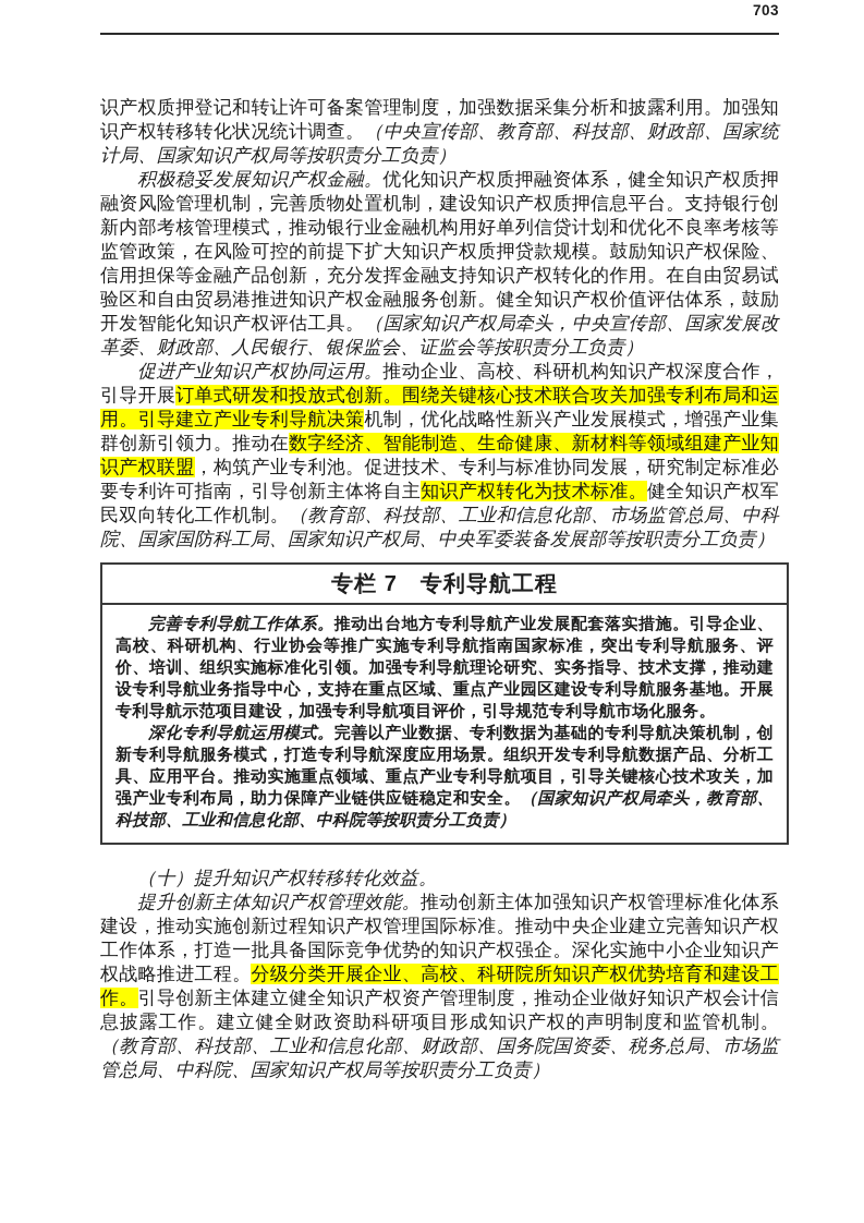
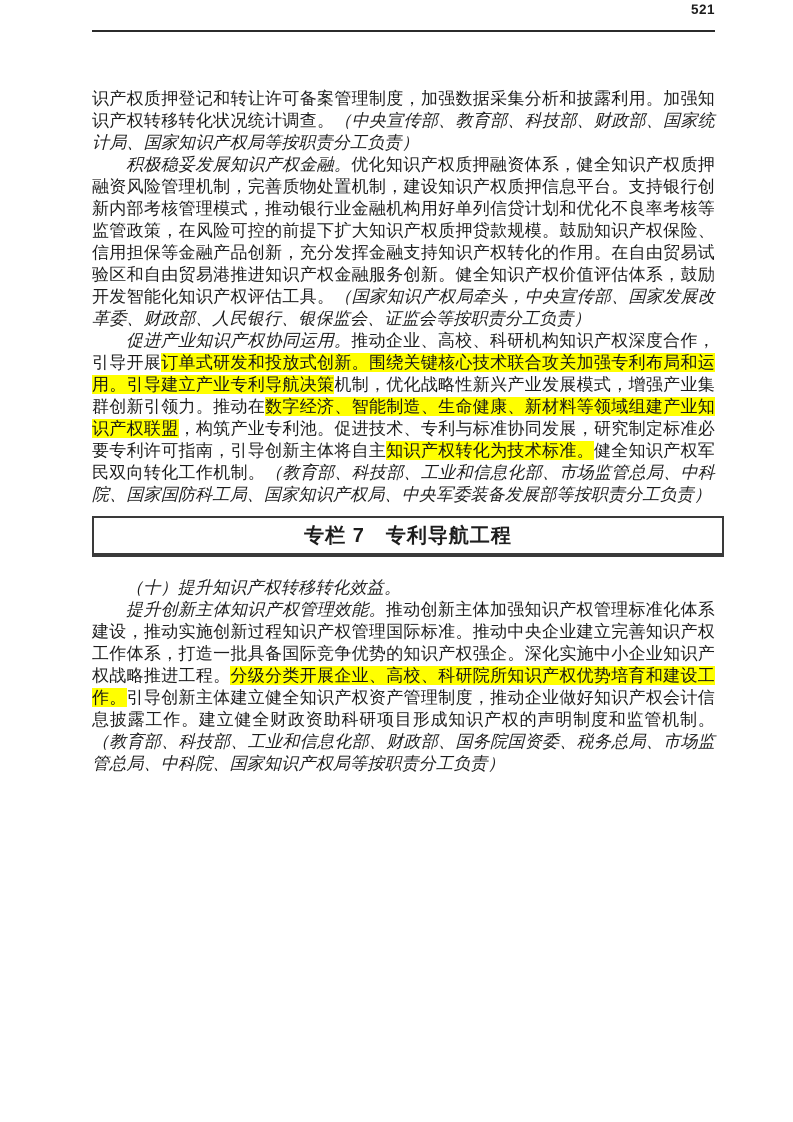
- 703
+ 521
  识产权质押登记和转让许可备案管理制度，加强数据采集分析和披露利用。加强知识产权转移转化状况统计调查。（中央宣传部、教育部、科技部、财政部、国家统计局、国家知识产权局等按职责分工负责）
  积极稳妥发展知识产权金融。优化知识产权质押融资体系，健全知识产权质押融资风险管理机制，完善质物处置机制，建设知识产权质押信息平台。支持银行创新内部考核管理模式，推动银行业金融机构用好单列信贷计划和优化不良率考核等监管政策，在风险可控的前提下扩大知识产权质押贷款规模。鼓励知识产权保险、信用担保等金融产品创新，充分发挥金融支持知识产权转化的作用。在自由贸易试验区和自由贸易港推进知识产权金融服务创新。健全知识产权价值评估体系，鼓励开发智能化知识产权评估工具。（国家知识产权局牵头，中央宣传部、国家发展改革委、财政部、人民银行、银保监会、证监会等按职责分工负责）
  促进产业知识产权协同运用。推动企业、高校、科研机构知识产权深度合作，引导开展订单式研发和投放式创新。围绕关键核心技术联合攻关加强专利布局和运用。引导建立产业专利导航决策机制，优化战略性新兴产业发展模式，增强产业集群创新引领力。推动在数字经济、智能制造、生命健康、新材料等领域组建产业知识产权联盟，构筑产业专利池。促进技术、专利与标准协同发展，研究制定标准必要专利许可指南，引导创新主体将自主知识产权转化为技术标准。健全知识产权军民双向转化工作机制。（教育部、科技部、工业和信息化部、市场监管总局、中科院、国家国防科工局、国家知识产权局、中央军委装备发展部等按职责分工负责）
  专栏 7 专利导航工程
- 完善专利导航工作体系。推动出台地方专利导航产业发展配套落实措施。引导企业、高校、科研机构、行业协会等推广实施专利导航指南国家标准，突出专利导航服务、评价、培训、组织实施标准化引领。加强专利导航理论研究、实务指导、技术支撑，推动建设专利导航业务指导中心，支持在重点区域、重点产业园区建设专利导航服务基地。开展专利导航示范项目建设，加强专利导航项目评价，引导规范专利导航市场化服务。
- 深化专利导航运用模式。完善以产业数据、专利数据为基础的专利导航决策机制，创新专利导航服务模式，打造专利导航深度应用场景。组织开发专利导航数据产品、分析工具、应用平台。推动实施重点领域、重点产业专利导航项目，引导关键核心技术攻关，加强产业专利布局，助力保障产业链供应链稳定和安全。（国家知识产权局牵头，教育部、科技部、工业和信息化部、中科院等按职责分工负责）
  （十）提升知识产权转移转化效益。
  提升创新主体知识产权管理效能。推动创新主体加强知识产权管理标准化体系建设，推动实施创新过程知识产权管理国际标准。推动中央企业建立完善知识产权工作体系，打造一批具备国际竞争优势的知识产权强企。深化实施中小企业知识产权战略推进工程。分级分类开展企业、高校、科研院所知识产权优势培育和建设工作。引导创新主体建立健全知识产权资产管理制度，推动企业做好知识产权会计信息披露工作。建立健全财政资助科研项目形成知识产权的声明制度和监管机制。（教育部、科技部、工业和信息化部、财政部、国务院国资委、税务总局、市场监管总局、中科院、国家知识产权局等按职责分工负责）
